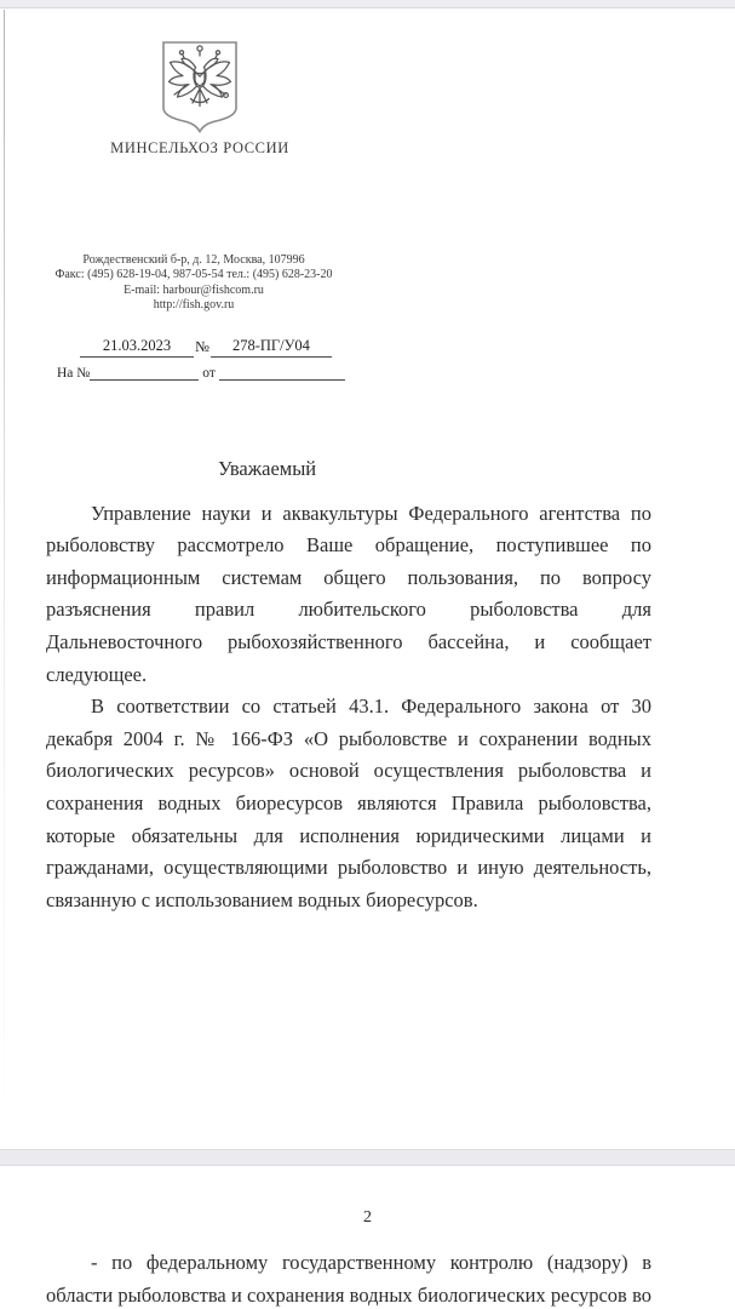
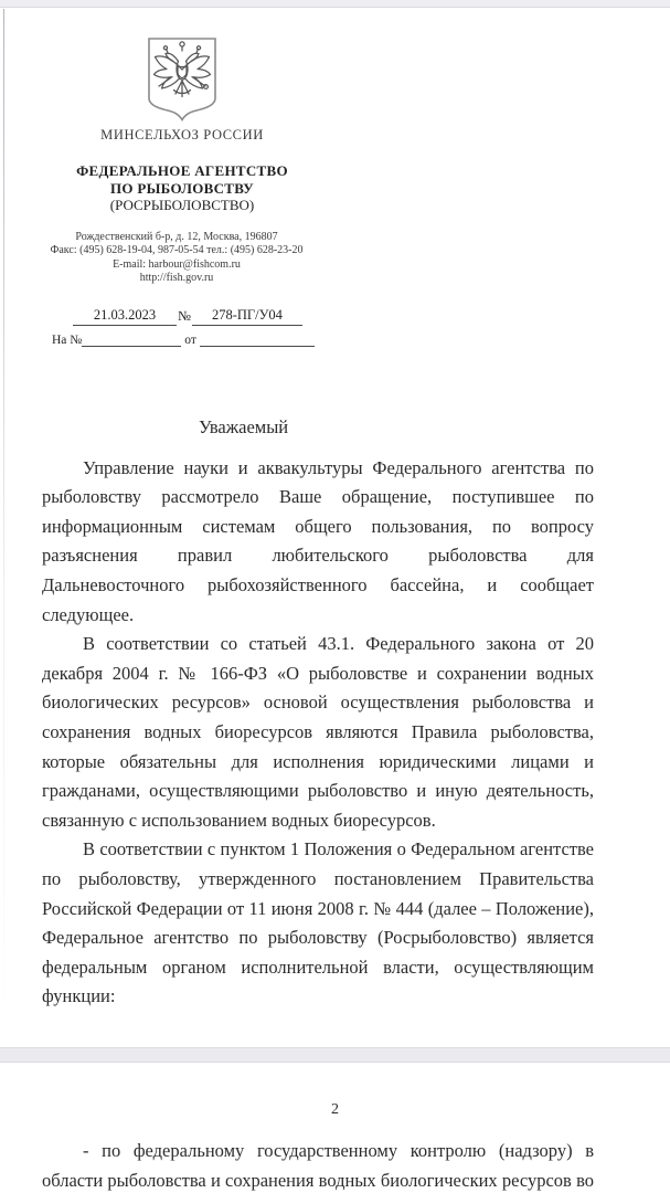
  МИНСЕЛЬХОЗ РОССИИ
+ ФЕДЕРАЛЬНОЕ АГЕНТСТВО
+ ПО РЫБОЛОВСТВУ
+ (РОСРЫБОЛОВСТВО)
- Рождественский б-р, д. 12, Москва, 107996
+ Рождественский б-р, д. 12, Москва, 196807
  Факс: (495) 628-19-04, 987-05-54 тел.: (495) 628-23-20
  E-mail: harbour@fishcom.ru
  http://fish.gov.ru
  21.03.2023
  №
  278-ПГ/У04
  На №
  от
  Уважаемый
  Управление науки и аквакультуры Федерального агентства по рыболовству рассмотрело Ваше обращение, поступившее по информационным системам общего пользования, по вопросу разъяснения правил любительского рыболовства для Дальневосточного рыбохозяйственного бассейна, и сообщает следующее.
- В соответствии со статьей 43.1. Федерального закона от 30 декабря 2004 г. № 166-ФЗ «О рыболовстве и сохранении водных биологических ресурсов» основой осуществления рыболовства и сохранения водных биоресурсов являются Правила рыболовства, которые обязательны для исполнения юридическими лицами и гражданами, осуществляющими рыболовство и иную деятельность, связанную с использованием водных биоресурсов.
+ В соответствии со статьей 43.1. Федерального закона от 20 декабря 2004 г. № 166-ФЗ «О рыболовстве и сохранении водных биологических ресурсов» основой осуществления рыболовства и сохранения водных биоресурсов являются Правила рыболовства, которые обязательны для исполнения юридическими лицами и гражданами, осуществляющими рыболовство и иную деятельность, связанную с использованием водных биоресурсов.
+ В соответствии с пунктом 1 Положения о Федеральном агентстве по рыболовству, утвержденного постановлением Правительства Российской Федерации от 11 июня 2008 г. № 444 (далее – Положение), Федеральное агентство по рыболовству (Росрыболовство) является федеральным органом исполнительной власти, осуществляющим функции:
  2
  - по федеральному государственному контролю (надзору) в области рыболовства и сохранения водных биологических ресурсов во
